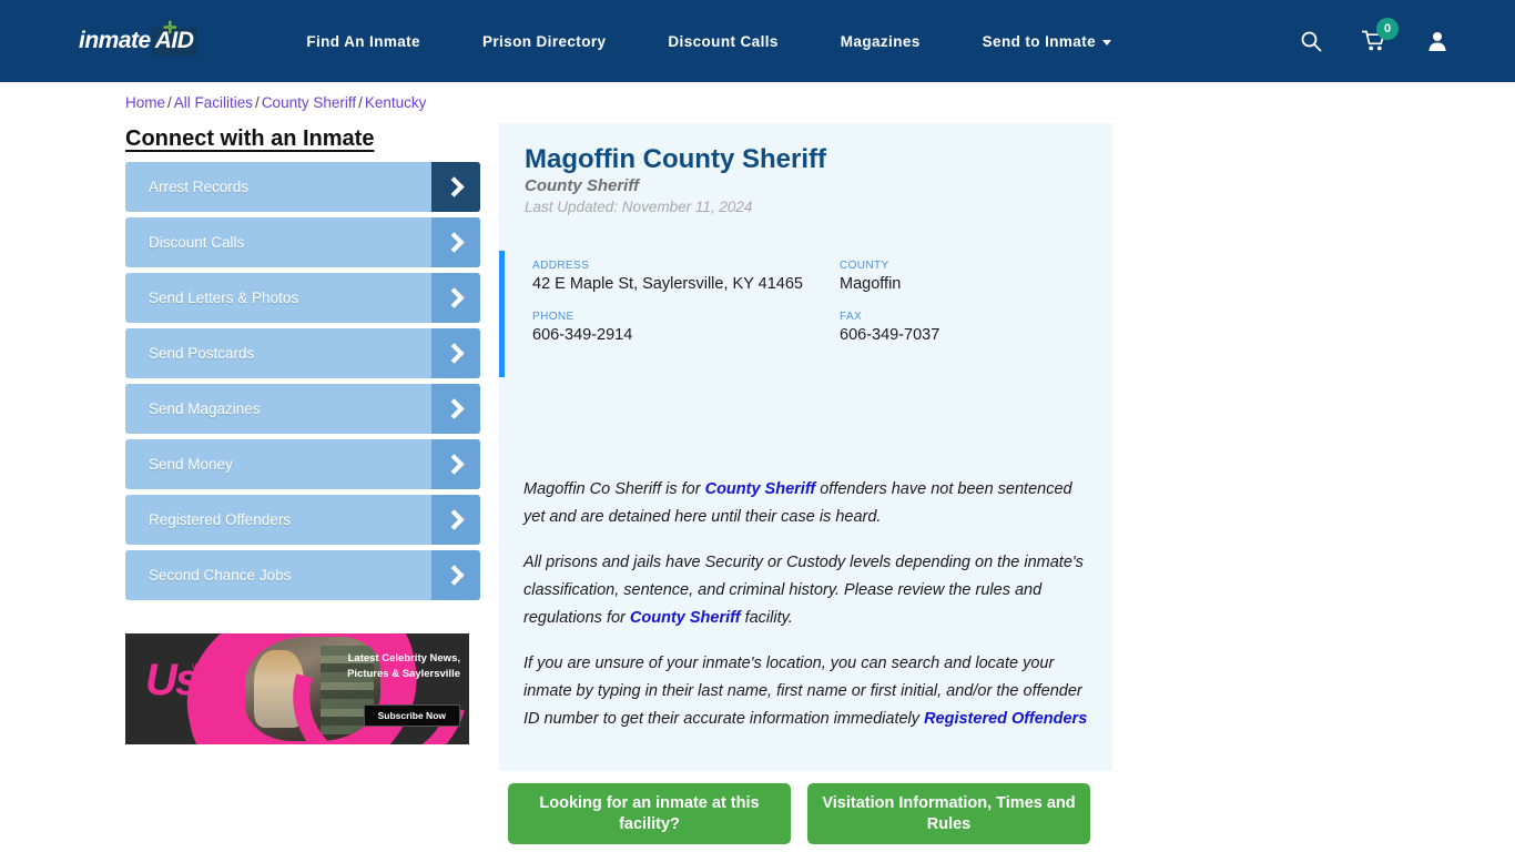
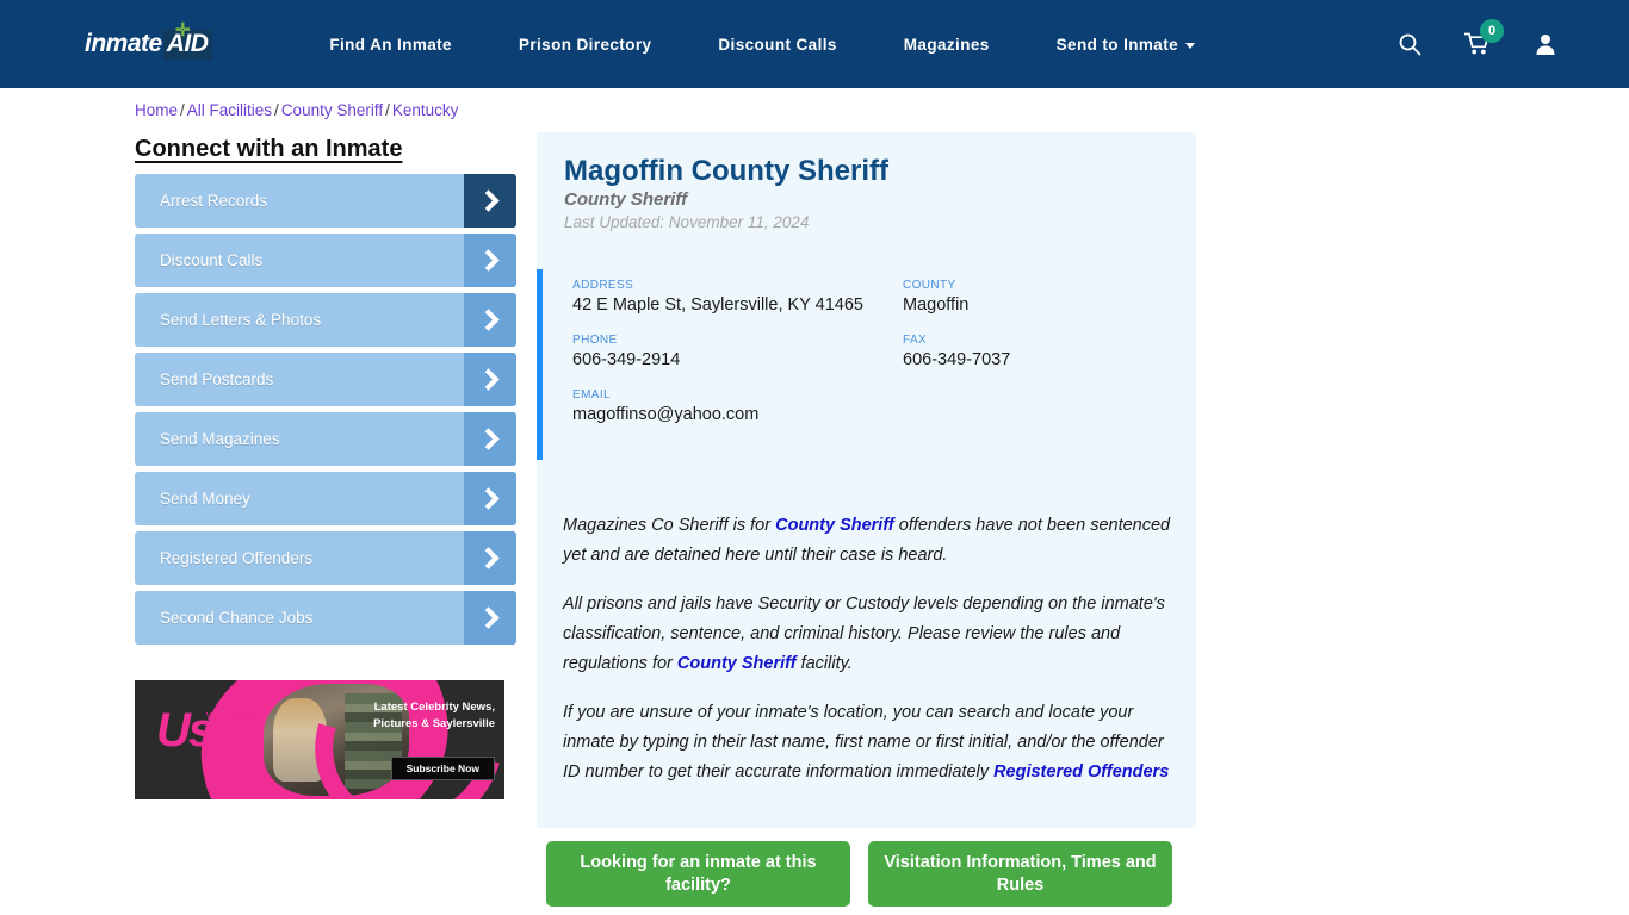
  inmate
  AID
  ✛
  Find An Inmate
  Prison Directory
  Discount Calls
  Magazines
  Send to Inmate
  0
  Home / All Facilities / County Sheriff / Kentucky
  Connect with an Inmate
  Arrest Records
  Discount Calls
  Send Letters & Photos
  Send Postcards
  Send Magazines
  Send Money
  Registered Offenders
  Second Chance Jobs
  Us
  WEEKLY
  Latest Celebrity News, Pictures & Saylersville
  Subscribe Now
  Magoffin County Sheriff
  County Sheriff
  Last Updated: November 11, 2024
  ADDRESS
  42 E Maple St, Saylersville, KY 41465
  COUNTY
  Magoffin
  PHONE
  606-349-2914
  FAX
  606-349-7037
+ EMAIL
+ magoffinso@yahoo.com
- Magoffin Co Sheriff is for County Sheriff offenders have not been sentenced yet and are detained here until their case is heard.
+ Magazines Co Sheriff is for County Sheriff offenders have not been sentenced yet and are detained here until their case is heard.
  All prisons and jails have Security or Custody levels depending on the inmate's classification, sentence, and criminal history. Please review the rules and regulations for County Sheriff facility.
  If you are unsure of your inmate's location, you can search and locate your inmate by typing in their last name, first name or first initial, and/or the offender ID number to get their accurate information immediately Registered Offenders
  Looking for an inmate at this facility?
  Visitation Information, Times and Rules
